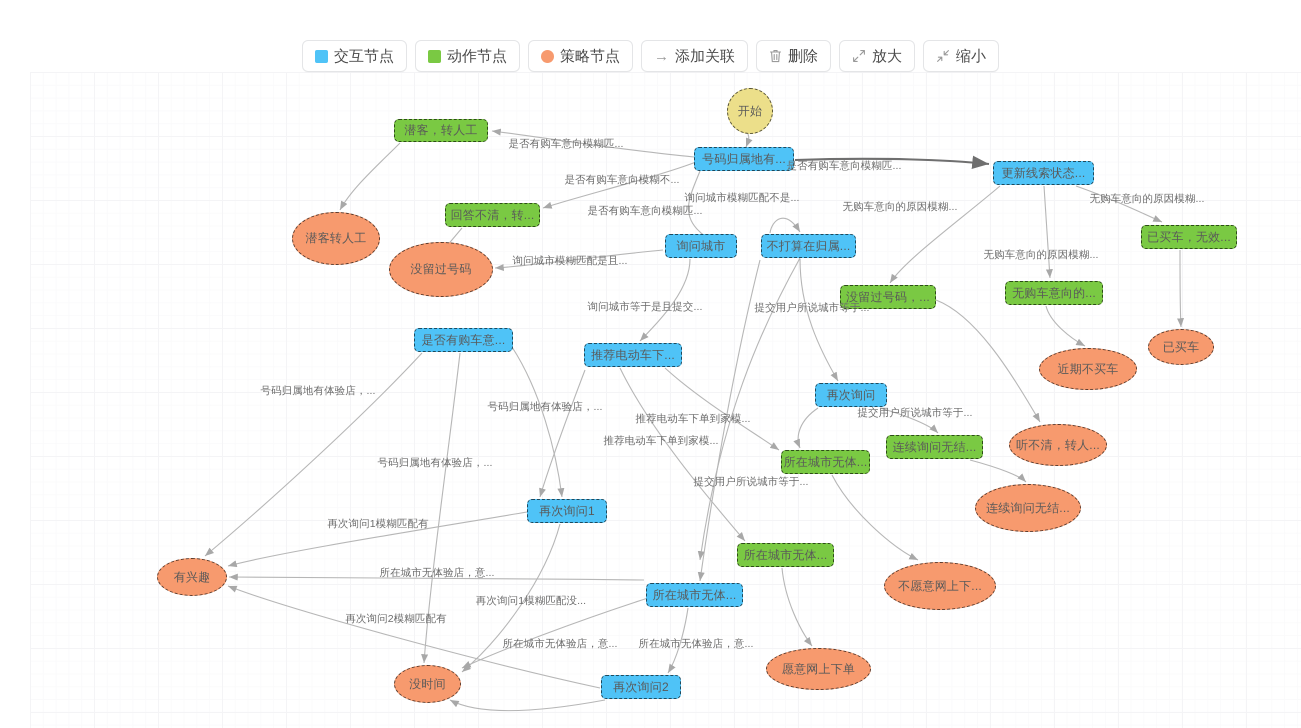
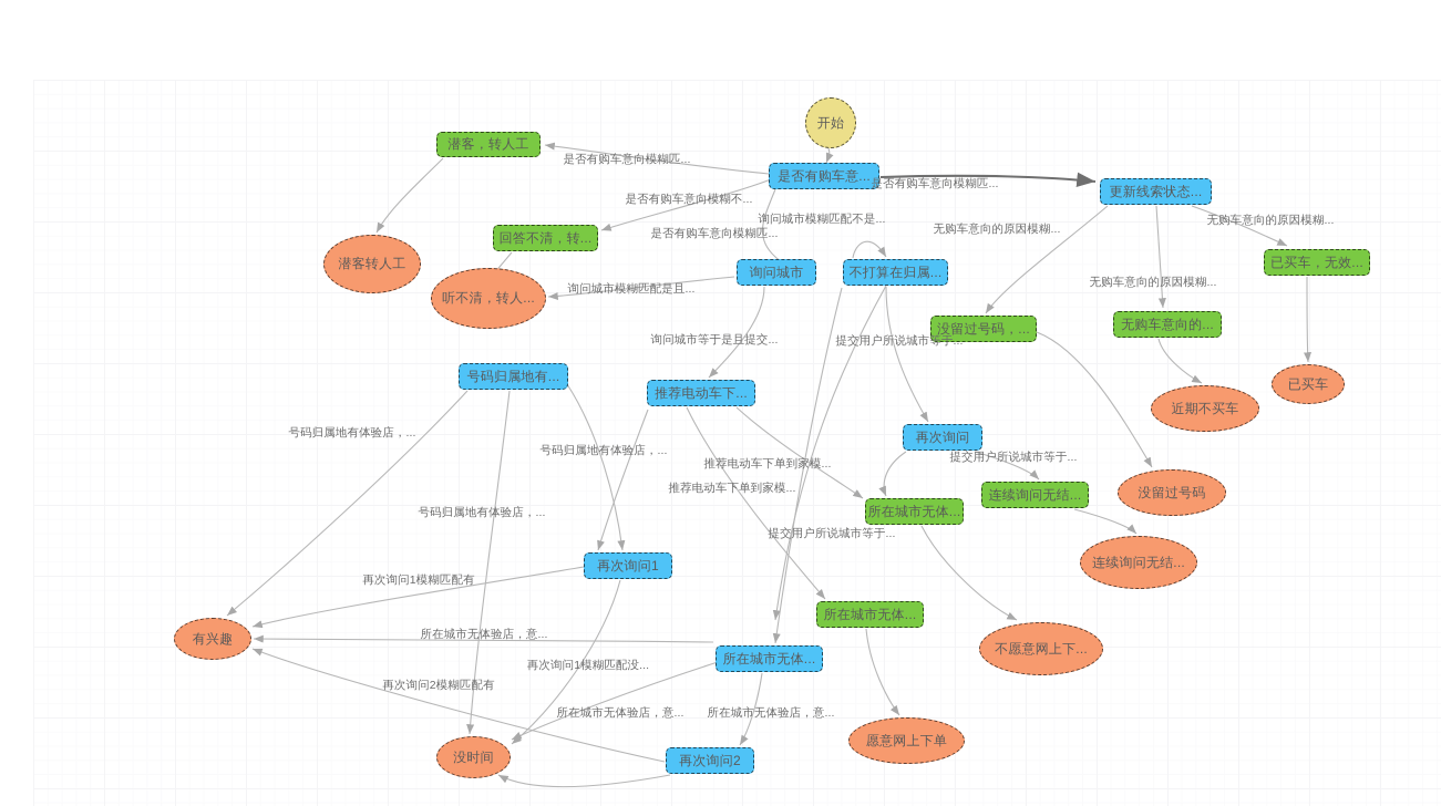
  开始
  潜客，转人工
- 号码归属地有...
+ 是否有购车意...
  更新线索状态...
  回答不清，转...
  已买车，无效...
  潜客转人工
  询问城市
  不打算在归属...
- 没留过号码
+ 听不清，转人...
  没留过号码，...
  无购车意向的...
- 是否有购车意...
+ 号码归属地有...
  已买车
  推荐电动车下...
  近期不买车
  再次询问
  连续询问无结...
- 听不清，转人...
+ 没留过号码
  所在城市无体...
  连续询问无结...
  再次询问1
  所在城市无体...
  不愿意网上下...
  有兴趣
  所在城市无体...
  愿意网上下单
  没时间
  再次询问2
  是否有购车意向模糊匹...
  是否有购车意向模糊不...
  是否有购车意向模糊匹...
  是否有购车意向模糊匹...
  询问城市模糊匹配不是...
  无购车意向的原因模糊...
  无购车意向的原因模糊...
  无购车意向的原因模糊...
  询问城市模糊匹配是且...
  询问城市等于是且提交...
  提交用户所说城市等于...
  号码归属地有体验店，...
  号码归属地有体验店，...
  号码归属地有体验店，...
  推荐电动车下单到家模...
  推荐电动车下单到家模...
  提交用户所说城市等于...
  提交用户所说城市等于...
  再次询问1模糊匹配有
  所在城市无体验店，意...
  再次询问1模糊匹配没...
  再次询问2模糊匹配有
  所在城市无体验店，意...
  所在城市无体验店，意...
- 交互节点
- 动作节点
- 策略节点
- →
- 添加关联
- 删除
- 放大
- 缩小
